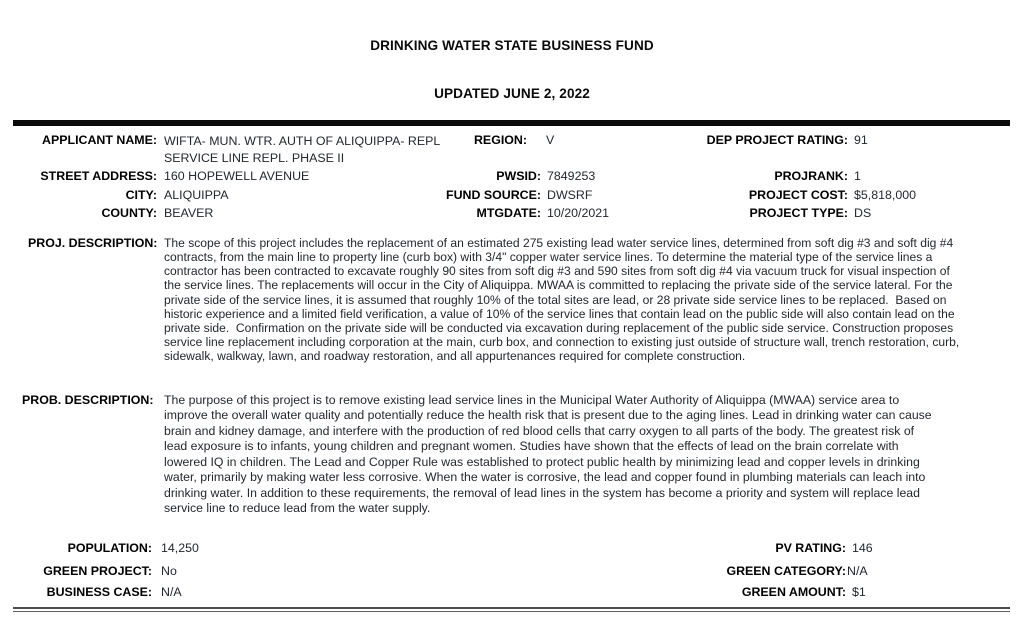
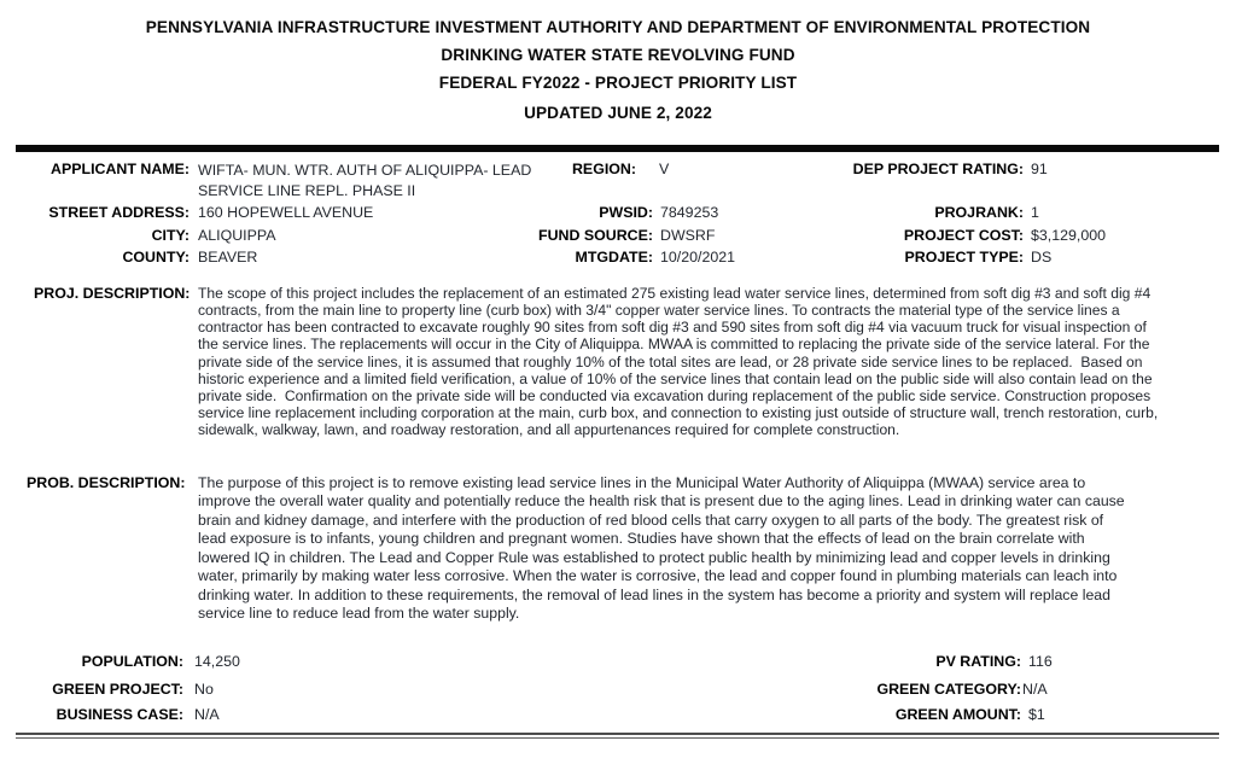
+ PENNSYLVANIA INFRASTRUCTURE INVESTMENT AUTHORITY AND DEPARTMENT OF ENVIRONMENTAL PROTECTION
- DRINKING WATER STATE BUSINESS FUND
+ DRINKING WATER STATE REVOLVING FUND
+ FEDERAL FY2022 - PROJECT PRIORITY LIST
  UPDATED JUNE 2, 2022
  APPLICANT NAME:
- WIFTA- MUN. WTR. AUTH OF ALIQUIPPA- REPL SERVICE LINE REPL. PHASE II
+ WIFTA- MUN. WTR. AUTH OF ALIQUIPPA- LEAD SERVICE LINE REPL. PHASE II
  STREET ADDRESS:
  160 HOPEWELL AVENUE
  CITY:
  ALIQUIPPA
  COUNTY:
  BEAVER
  REGION:
  V
  PWSID:
  7849253
  FUND SOURCE:
  DWSRF
  MTGDATE:
  10/20/2021
  DEP PROJECT RATING:
  91
  PROJRANK:
  1
  PROJECT COST:
- $5,818,000
+ $3,129,000
  PROJECT TYPE:
  DS
  PROJ. DESCRIPTION:
- The scope of this project includes the replacement of an estimated 275 existing lead water service lines, determined from soft dig #3 and soft dig #4 contracts, from the main line to property line (curb box) with 3/4" copper water service lines. To determine the material type of the service lines a contractor has been contracted to excavate roughly 90 sites from soft dig #3 and 590 sites from soft dig #4 via vacuum truck for visual inspection of the service lines. The replacements will occur in the City of Aliquippa. MWAA is committed to replacing the private side of the service lateral. For the private side of the service lines, it is assumed that roughly 10% of the total sites are lead, or 28 private side service lines to be replaced. Based on historic experience and a limited field verification, a value of 10% of the service lines that contain lead on the public side will also contain lead on the private side. Confirmation on the private side will be conducted via excavation during replacement of the public side service. Construction proposes service line replacement including corporation at the main, curb box, and connection to existing just outside of structure wall, trench restoration, curb, sidewalk, walkway, lawn, and roadway restoration, and all appurtenances required for complete construction.
+ The scope of this project includes the replacement of an estimated 275 existing lead water service lines, determined from soft dig #3 and soft dig #4 contracts, from the main line to property line (curb box) with 3/4" copper water service lines. To contracts the material type of the service lines a contractor has been contracted to excavate roughly 90 sites from soft dig #3 and 590 sites from soft dig #4 via vacuum truck for visual inspection of the service lines. The replacements will occur in the City of Aliquippa. MWAA is committed to replacing the private side of the service lateral. For the private side of the service lines, it is assumed that roughly 10% of the total sites are lead, or 28 private side service lines to be replaced. Based on historic experience and a limited field verification, a value of 10% of the service lines that contain lead on the public side will also contain lead on the private side. Confirmation on the private side will be conducted via excavation during replacement of the public side service. Construction proposes service line replacement including corporation at the main, curb box, and connection to existing just outside of structure wall, trench restoration, curb, sidewalk, walkway, lawn, and roadway restoration, and all appurtenances required for complete construction.
  PROB. DESCRIPTION:
  The purpose of this project is to remove existing lead service lines in the Municipal Water Authority of Aliquippa (MWAA) service area to improve the overall water quality and potentially reduce the health risk that is present due to the aging lines. Lead in drinking water can cause brain and kidney damage, and interfere with the production of red blood cells that carry oxygen to all parts of the body. The greatest risk of lead exposure is to infants, young children and pregnant women. Studies have shown that the effects of lead on the brain correlate with lowered IQ in children. The Lead and Copper Rule was established to protect public health by minimizing lead and copper levels in drinking water, primarily by making water less corrosive. When the water is corrosive, the lead and copper found in plumbing materials can leach into drinking water. In addition to these requirements, the removal of lead lines in the system has become a priority and system will replace lead service line to reduce lead from the water supply.
  POPULATION:
  14,250
  GREEN PROJECT:
  No
  BUSINESS CASE:
  N/A
  PV RATING:
- 146
+ 116
  GREEN CATEGORY:
  N/A
  GREEN AMOUNT:
  $1
